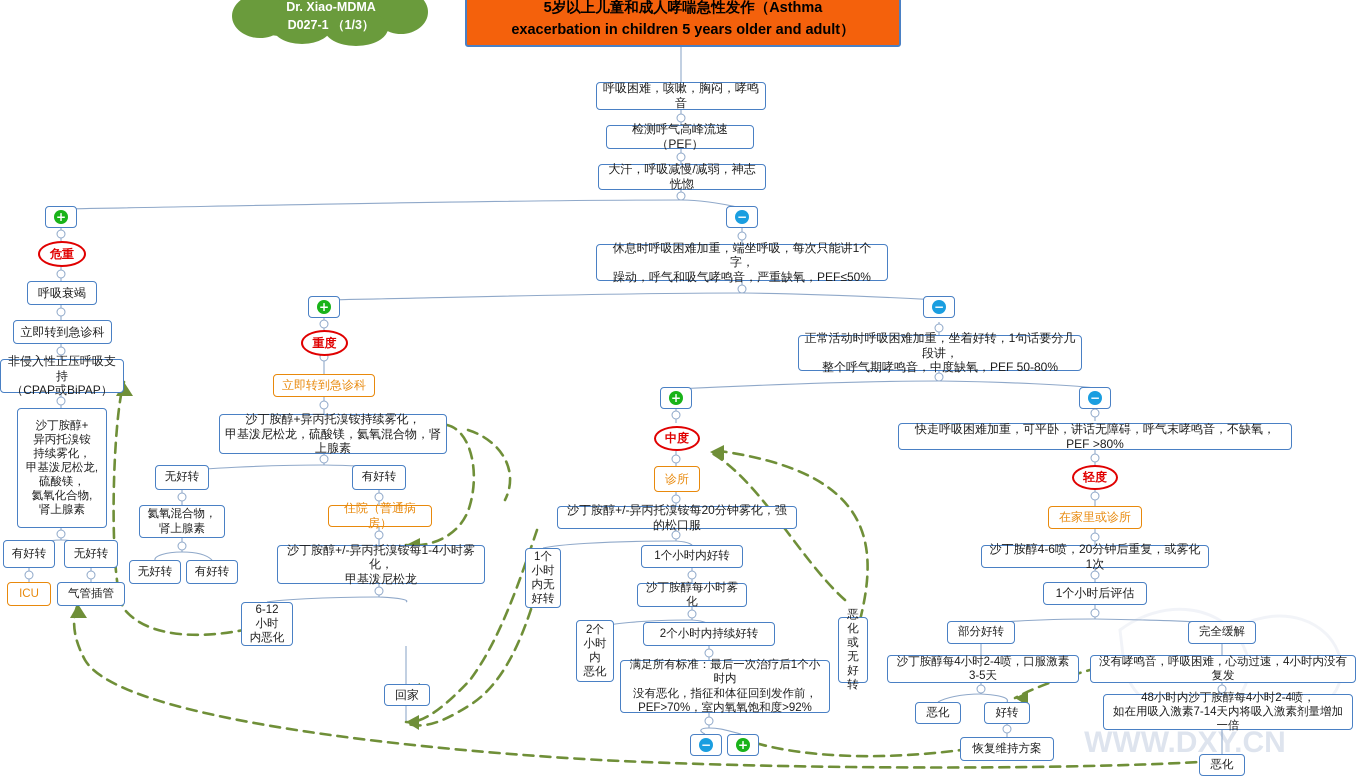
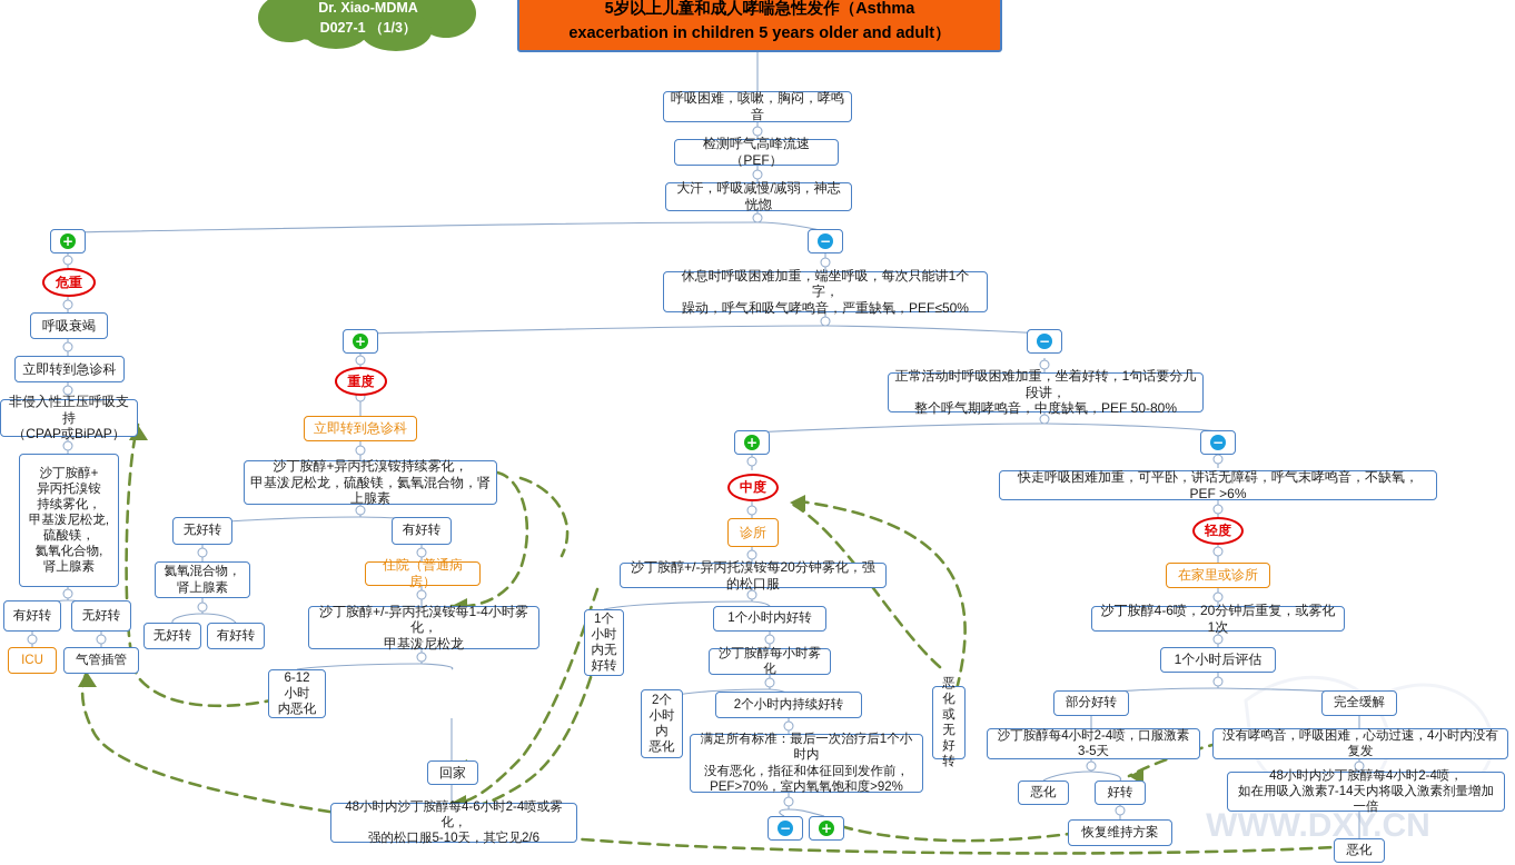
  WWW.DXY.CN
  Dr. Xiao-MDMA
  D027-1 （1/3）
  5岁以上儿童和成人哮喘急性发作（Asthma
  exacerbation in children 5 years older and adult）
  呼吸困难，咳嗽，胸闷，哮鸣音
  检测呼气高峰流速（PEF）
  大汗，呼吸减慢/减弱，神志恍惚
  +
  −
  休息时呼吸困难加重，端坐呼吸，每次只能讲1个字，
  躁动，呼气和吸气哮鸣音，严重缺氧，PEF≤50%
  +
  −
  正常活动时呼吸困难加重，坐着好转，1句话要分几段讲，
  整个呼气期哮鸣音，中度缺氧，PEF 50-80%
  +
  −
- 快走呼吸困难加重，可平卧，讲话无障碍，呼气末哮鸣音，不缺氧，PEF >80%
+ 快走呼吸困难加重，可平卧，讲话无障碍，呼气末哮鸣音，不缺氧，PEF >6%
  危重
  呼吸衰竭
  立即转到急诊科
  非侵入性正压呼吸支持
  （CPAP或BiPAP）
  沙丁胺醇+
  异丙托溴铵
  持续雾化，
  甲基泼尼松龙,
  硫酸镁，
  氦氧化合物,
  肾上腺素
  有好转
  无好转
  ICU
  气管插管
  重度
  立即转到急诊科
  沙丁胺醇+异丙托溴铵持续雾化，
  甲基泼尼松龙，硫酸镁，氦氧混合物，肾上腺素
  无好转
  有好转
  氦氧混合物，
  肾上腺素
  无好转
  有好转
  住院（普通病房）
  沙丁胺醇+/-异丙托溴铵每1-4小时雾化，
  甲基泼尼松龙
  6-12
  小时
  内恶化
  回家
+ 48小时内沙丁胺醇每4-6小时2-4喷或雾化，
+ 强的松口服5-10天，其它见2/6
  中度
  诊所
  沙丁胺醇+/-异丙托溴铵每20分钟雾化，强的松口服
  1个
  小时
  内无
  好转
  1个小时内好转
  沙丁胺醇每小时雾化
  2个
  小时
  内
  恶化
  2个小时内持续好转
  满足所有标准：最后一次治疗后1个小时内
  没有恶化，指征和体征回到发作前，
  PEF>70%，室内氧氧饱和度>92%
  恶
  化
  或
  无
  好
  转
  −
  +
  轻度
  在家里或诊所
  沙丁胺醇4-6喷，20分钟后重复，或雾化1次
  1个小时后评估
  部分好转
  完全缓解
  沙丁胺醇每4小时2-4喷，口服激素3-5天
  没有哮鸣音，呼吸困难，心动过速，4小时内没有复发
  恶化
  好转
  恢复维持方案
  48小时内沙丁胺醇每4小时2-4喷，
  如在用吸入激素7-14天内将吸入激素剂量增加一倍
  恶化
